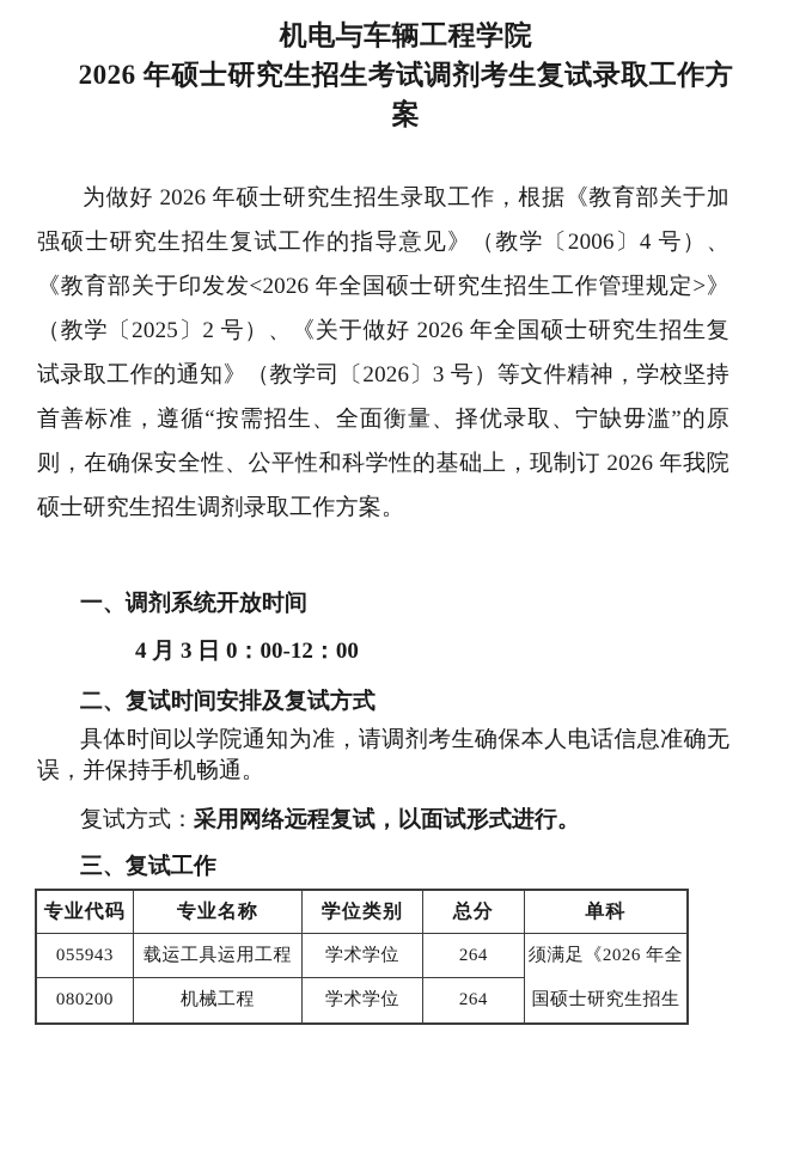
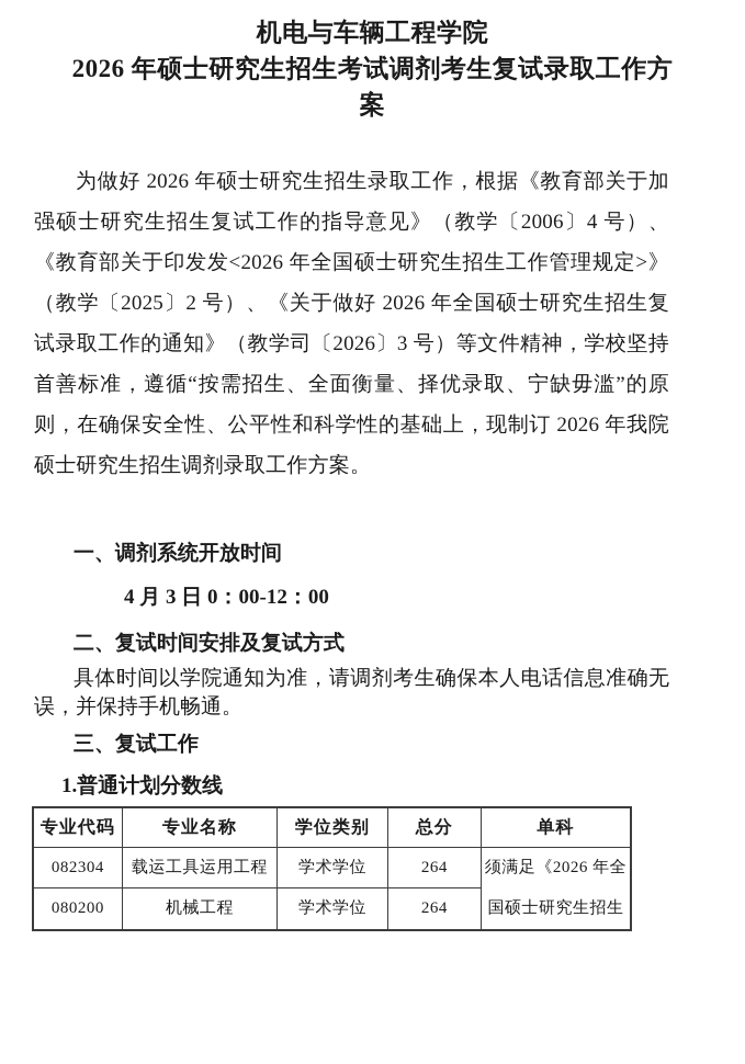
  机电与车辆工程学院
  2026 年硕士研究生招生考试调剂考生复试录取工作方
  案
  为做好 2026 年硕士研究生招生录取工作，根据《教育部关于加强硕士研究生招生复试工作的指导意见》（教学〔2006〕4 号）、《教育部关于印发发<2026 年全国硕士研究生招生工作管理规定>》（教学〔2025〕2 号）、《关于做好 2026 年全国硕士研究生招生复试录取工作的通知》（教学司〔2026〕3 号）等文件精神，学校坚持首善标准，遵循“按需招生、全面衡量、择优录取、宁缺毋滥”的原则，在确保安全性、公平性和科学性的基础上，现制订 2026 年我院硕士研究生招生调剂录取工作方案。
  一、调剂系统开放时间
  4 月 3 日 0：00-12：00
  二、复试时间安排及复试方式
  具体时间以学院通知为准，请调剂考生确保本人电话信息准确无误，并保持手机畅通。
- 复试方式：采用网络远程复试，以面试形式进行。
  三、复试工作
+ 1.普通计划分数线
  专业代码	专业名称	学位类别	总分	单科
- 055943	载运工具运用工程	学术学位	264	须满足《2026 年全 国硕士研究生招生
+ 082304	载运工具运用工程	学术学位	264	须满足《2026 年全 国硕士研究生招生
  080200	机械工程	学术学位	264
